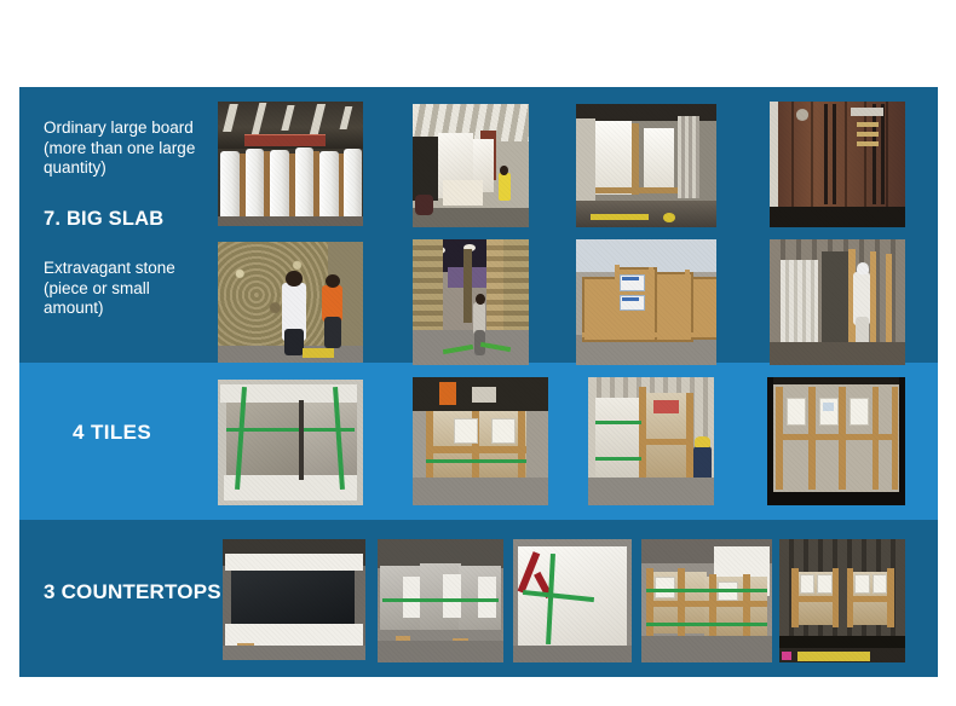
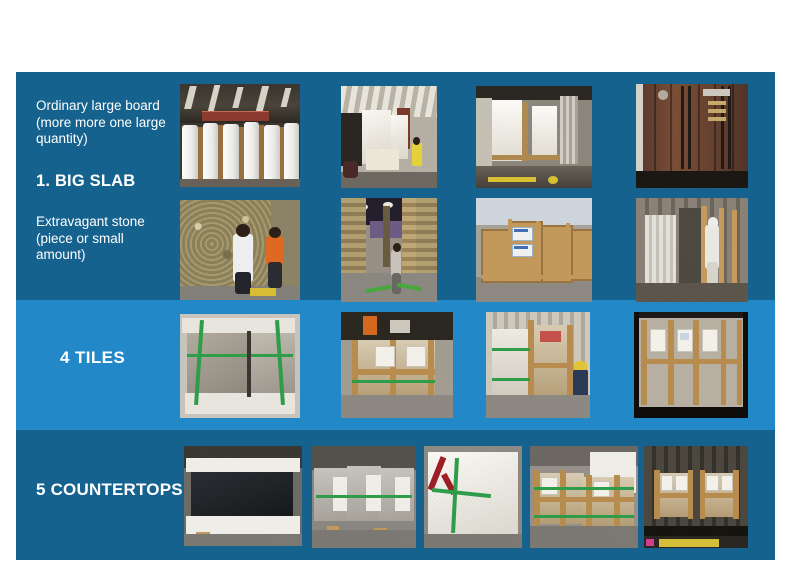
- Ordinary large board (more than one large quantity)
+ Ordinary large board (more more one large quantity)
- 7. BIG SLAB
+ 1. BIG SLAB
  Extravagant stone (piece or small amount)
  4 TILES
- 3 COUNTERTOPS
+ 5 COUNTERTOPS
